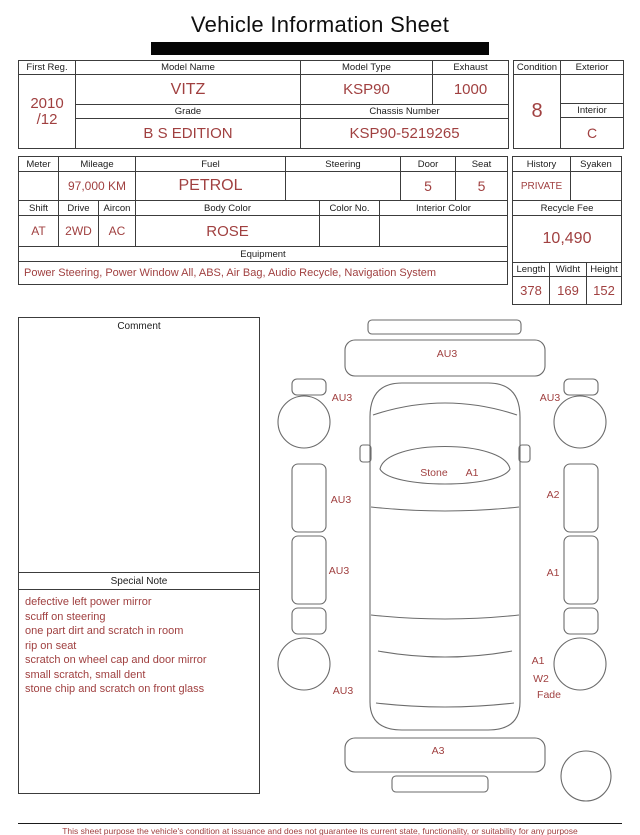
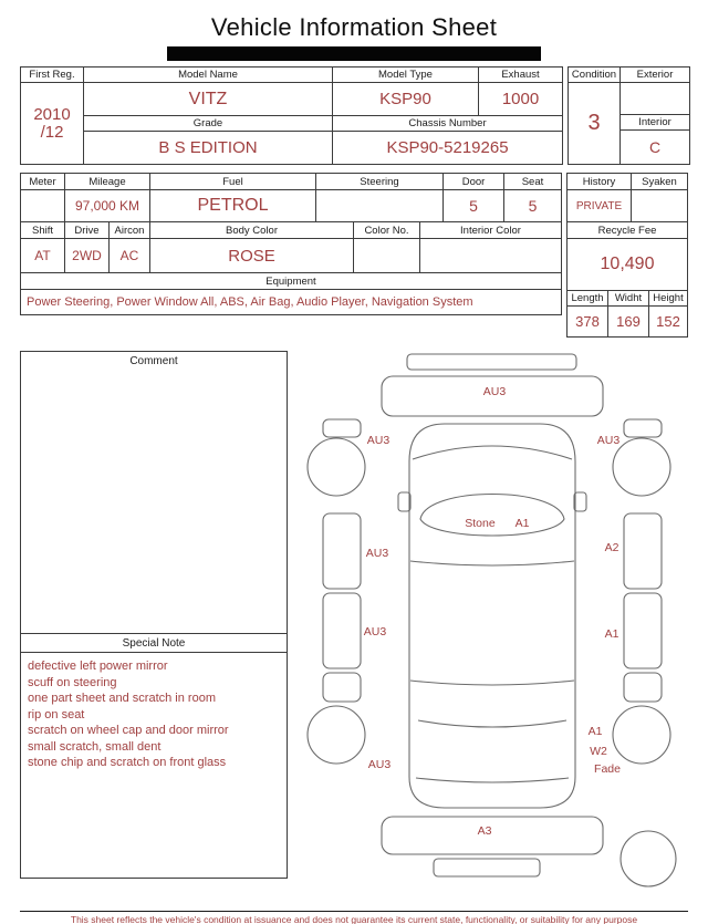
  Vehicle Information Sheet
  First Reg.	Model Name	Model Type	Exhaust
  2010 /12	VITZ	KSP90	1000
  Grade	Chassis Number
  B S EDITION	KSP90-5219265
  Condition	Exterior
- 8
+ 3
  Interior
  C
  Meter
  Mileage
  Fuel
  Steering
  Door
  Seat
  97,000 KM
  PETROL
  5
  5
  Shift
  Drive
  Aircon
  Body Color
  Color No.
  Interior Color
  AT
  2WD
  AC
  ROSE
  Equipment
- Power Steering, Power Window All, ABS, Air Bag, Audio Recycle, Navigation System
+ Power Steering, Power Window All, ABS, Air Bag, Audio Player, Navigation System
  History
  Syaken
  PRIVATE
  Recycle Fee
  10,490
  Length
  Widht
  Height
  378
  169
  152
  Comment
  Special Note
  defective left power mirror
  scuff on steering
- one part dirt and scratch in room
+ one part sheet and scratch in room
  rip on seat
  scratch on wheel cap and door mirror
  small scratch, small dent
  stone chip and scratch on front glass
  AU3
  AU3
  AU3
  Stone
  A1
  AU3
  A2
  AU3
  A1
  A1
  W2
  Fade
  AU3
  A3
- This sheet purpose the vehicle's condition at issuance and does not guarantee its current state, functionality, or suitability for any purpose
+ This sheet reflects the vehicle's condition at issuance and does not guarantee its current state, functionality, or suitability for any purpose
